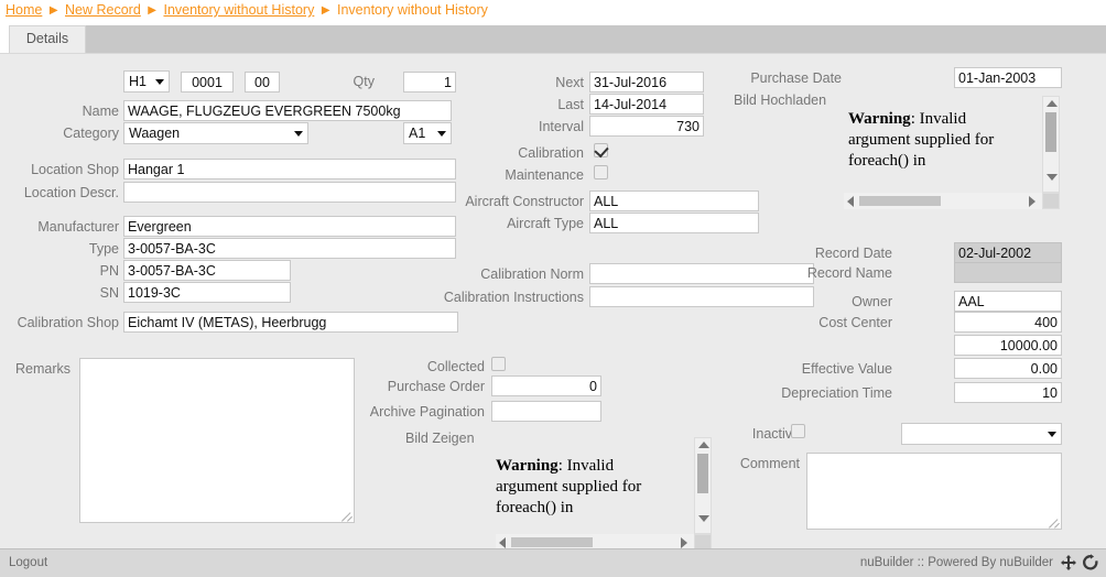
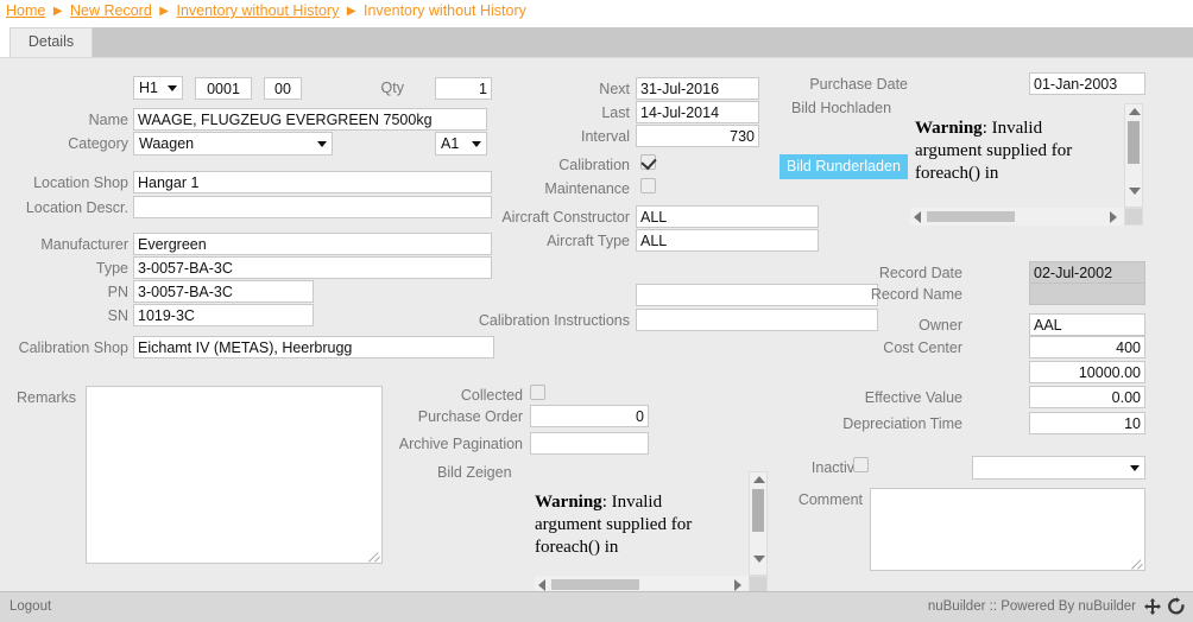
  Home ▶ New Record ▶ Inventory without History ▶ Inventory without History
  Details
  H1
  0001
  00
  Qty
  1
  Name
  WAAGE, FLUGZEUG EVERGREEN 7500kg
  Category
  Waagen
  A1
  Location Shop
  Hangar 1
  Location Descr.
  Manufacturer
  Evergreen
  Type
  3-0057-BA-3C
  PN
  3-0057-BA-3C
  SN
  1019-3C
  Calibration Shop
  Eichamt IV (METAS), Heerbrugg
  Remarks
  Next
  31-Jul-2016
  Last
  14-Jul-2014
  Interval
  730
  Calibration
  Maintenance
  Aircraft Constructor
  ALL
  Aircraft Type
  ALL
- Calibration Norm
  Calibration Instructions
  Collected
  Purchase Order
  0
  Archive Pagination
  Bild Zeigen
  Warning: Invalid argument supplied for foreach() in
  Purchase Date
  01-Jan-2003
  Bild Hochladen
+ Bild Runderladen
  Warning: Invalid argument supplied for foreach() in
  Record Date
  02-Jul-2002
  Record Name
  Owner
  AAL
  Cost Center
  400
  10000.00
  Effective Value
  0.00
  Depreciation Time
  10
  Inactiv
  Comment
  Logout
  nuBuilder :: Powered By nuBuilder
